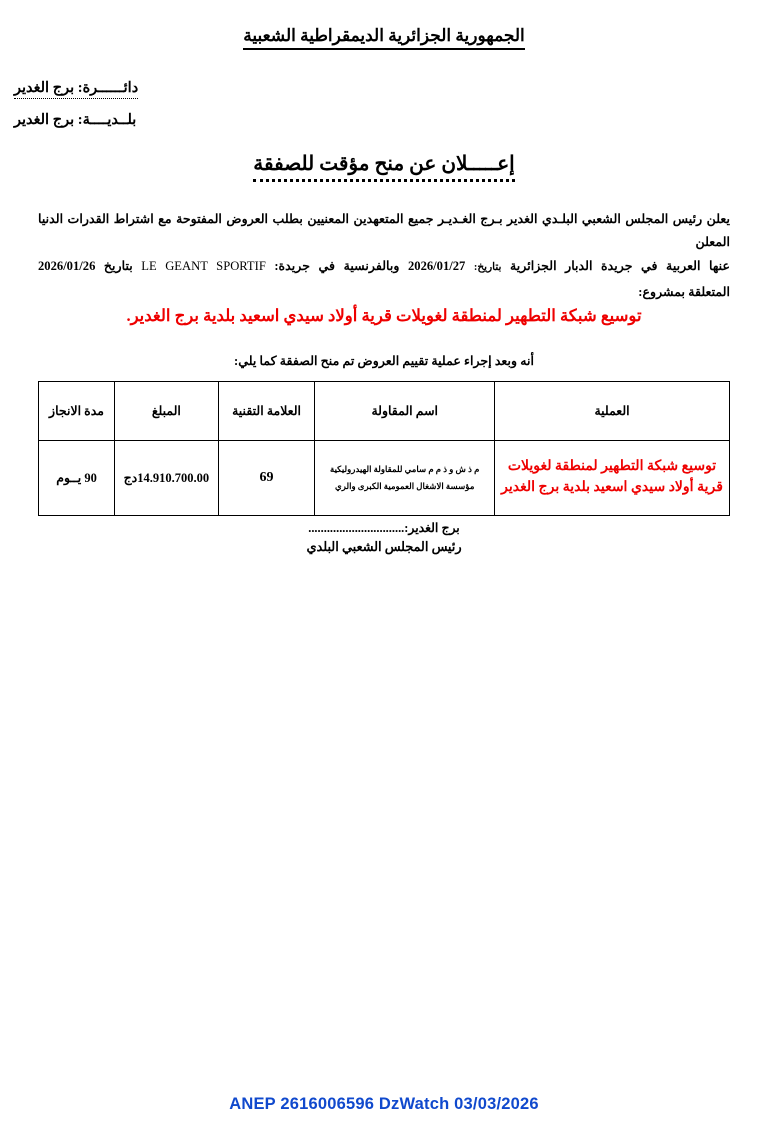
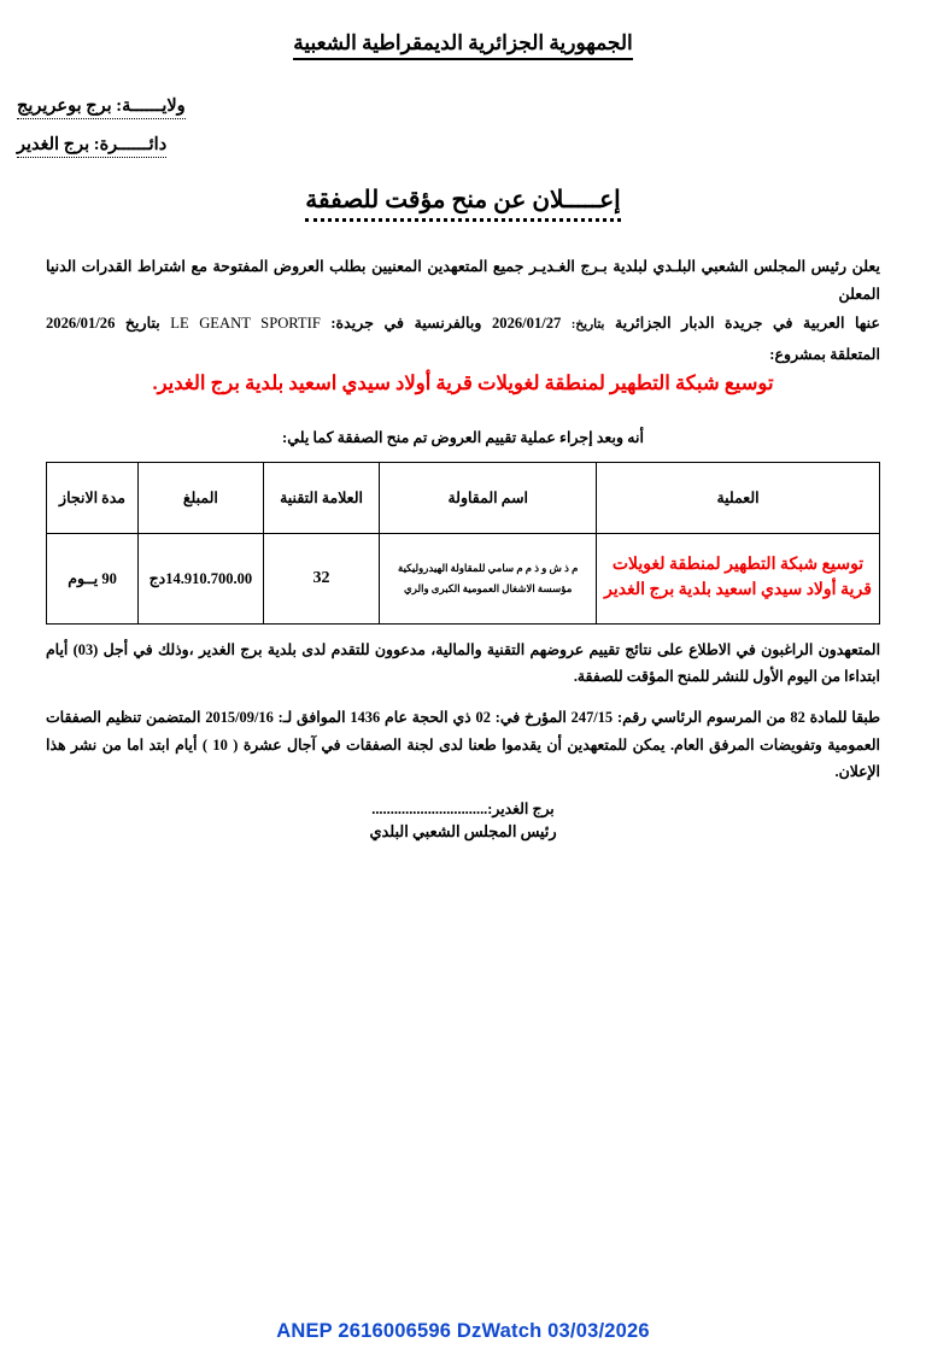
  الجمهورية الجزائرية الديمقراطية الشعبية
+ ولايــــــة: برج بوعريريج
  دائــــــرة: برج الغدير
- بلــديــــة: برج الغدير
  إعـــــلان عن منح مؤقت للصفقة
- يعلن رئيس المجلس الشعبي البلـدي الغدير بـرج الغـديـر جميع المتعهدين المعنيين بطلب العروض المفتوحة مع اشتراط القدرات الدنيا المعلن
+ يعلن رئيس المجلس الشعبي البلـدي لبلدية بـرج الغـديـر جميع المتعهدين المعنيين بطلب العروض المفتوحة مع اشتراط القدرات الدنيا المعلن
  عنها العربية في جريدة الدبار الجزائرية بتاريخ: 2026/01/27 وبالفرنسية في جريدة: LE GEANT SPORTIF بتاريخ 2026/01/26
  المتعلقة بمشروع:
  توسيع شبكة التطهير لمنطقة لغويلات قرية أولاد سيدي اسعيد بلدية برج الغدير.
  أنه وبعد إجراء عملية تقييم العروض تم منح الصفقة كما يلي:
  العملية	اسم المقاولة	العلامة التقنية	المبلغ	مدة الانجاز
- توسيع شبكة التطهير لمنطقة لغويلات قرية أولاد سيدي اسعيد بلدية برج الغدير	م ذ ش و ذ م م سامي للمقاولة الهيدروليكية مؤسسة الاشغال العمومية الكبرى والري	69	14.910.700.00دج	90 يــوم
+ توسيع شبكة التطهير لمنطقة لغويلات قرية أولاد سيدي اسعيد بلدية برج الغدير	م ذ ش و ذ م م سامي للمقاولة الهيدروليكية مؤسسة الاشغال العمومية الكبرى والري	32	14.910.700.00دج	90 يــوم
+ المتعهدون الراغبون في الاطلاع على نتائج تقييم عروضهم التقنية والمالية، مدعوون للتقدم لدى بلدية برج الغدير ،وذلك في أجل (03) أيام ابتداءا من اليوم الأول للنشر للمنح المؤقت للصفقة.
+ طبقا للمادة 82 من المرسوم الرئاسي رقم: 247/15 المؤرخ في: 02 ذي الحجة عام 1436 الموافق لـ: 2015/09/16 المتضمن تنظيم الصفقات العمومية وتفويضات المرفق العام. يمكن للمتعهدين أن يقدموا طعنا لدى لجنة الصفقات في آجال عشرة ( 10 ) أيام ابتد اما من نشر هذا الإعلان.
  برج الغدير:...............................
  رئيس المجلس الشعبي البلدي
  ANEP 2616006596 DzWatch 03/03/2026
